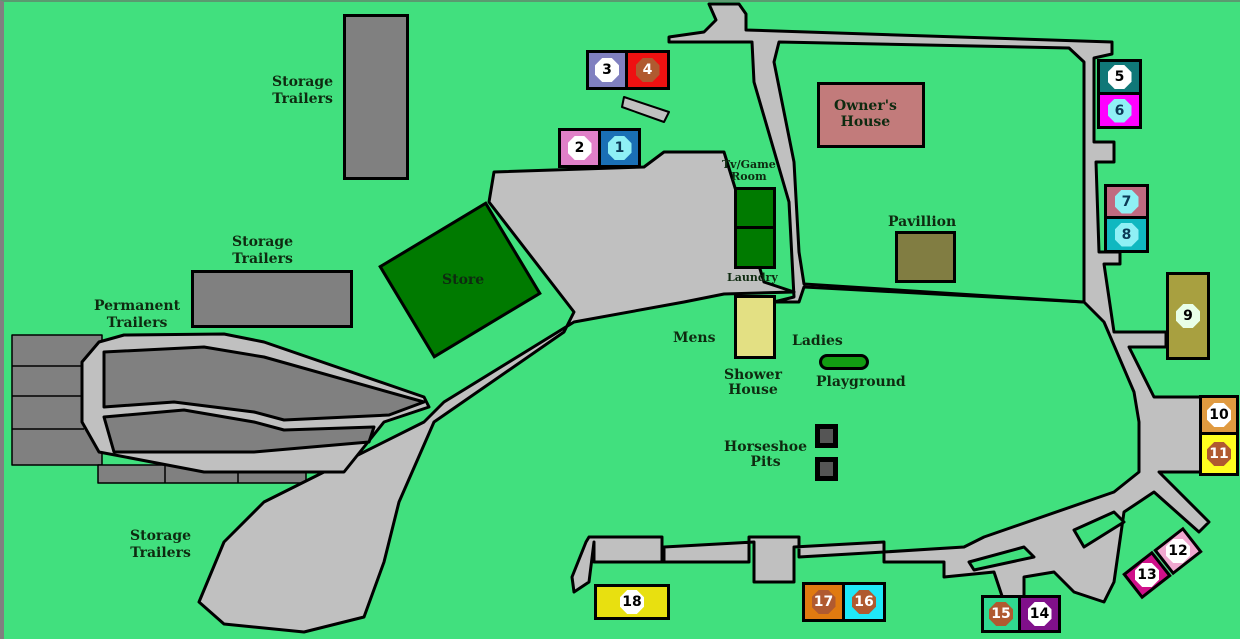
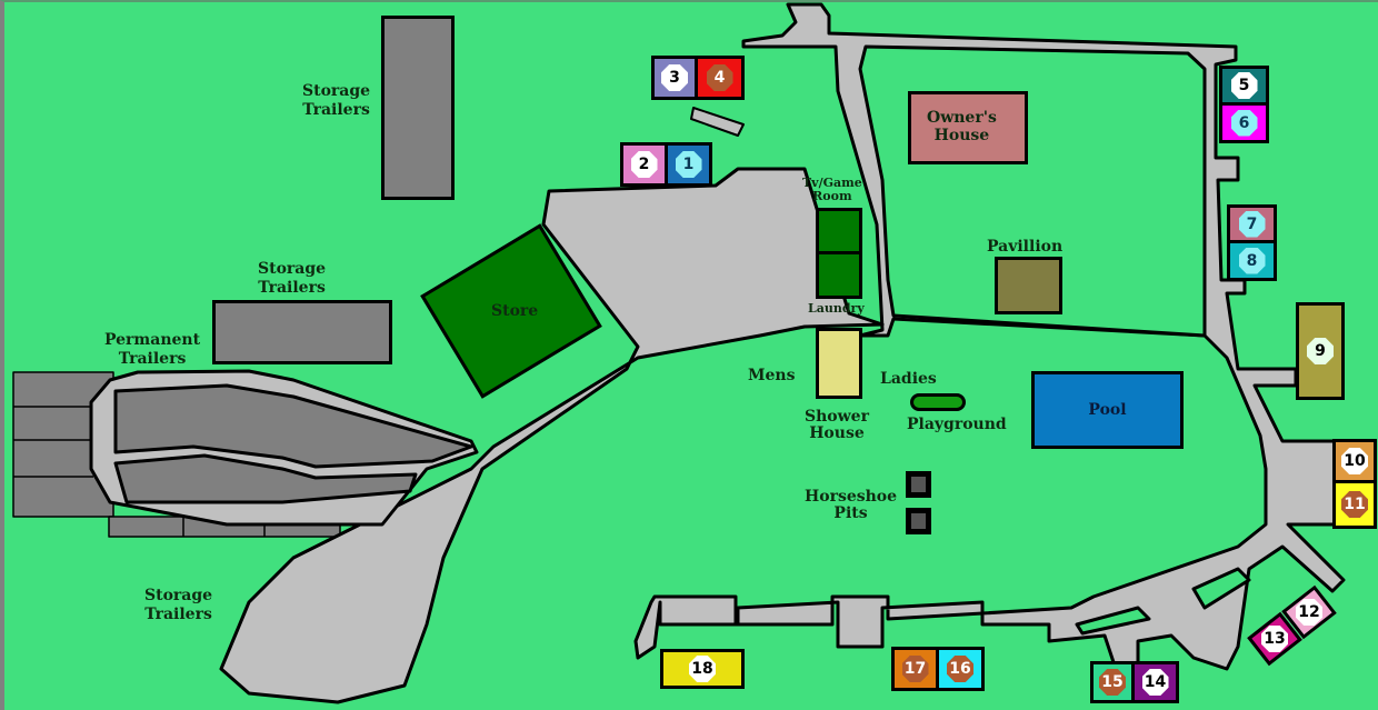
  Storage
  Trailers
  Storage
  Trailers
  Permanent
  Trailers
  Storage
  Trailers
  Store
  Owner's
  House
  Tv/Game
  Room
  Laundry
  Mens
  Ladies
  Shower
  House
  Pavillion
  Playground
+ Pool
  Horseshoe
  Pits
  3
  4
  2
  1
  5
  6
  7
  8
  9
  10
  11
  15
  14
  17
  16
  18
